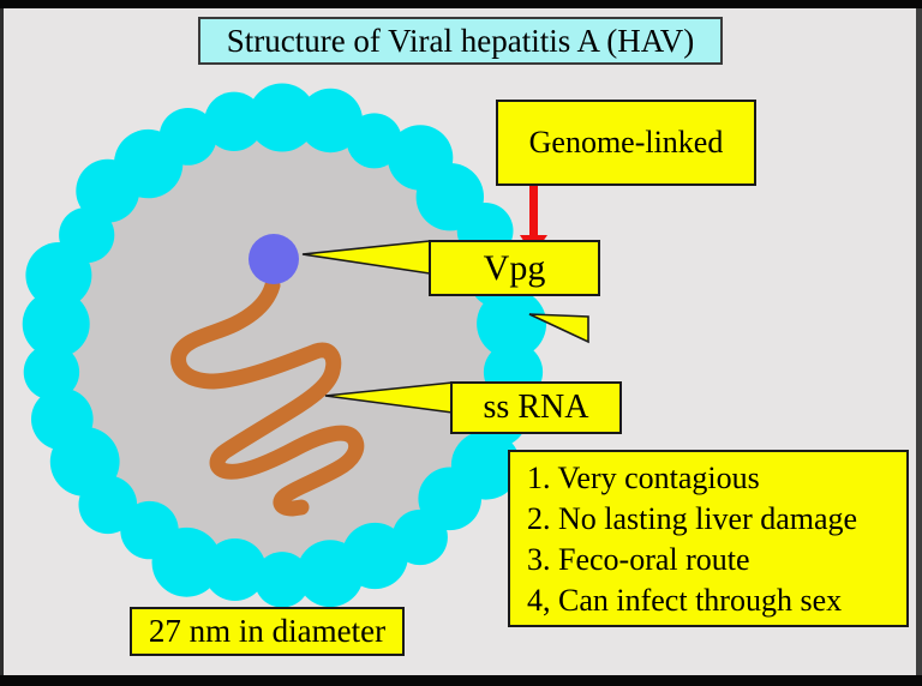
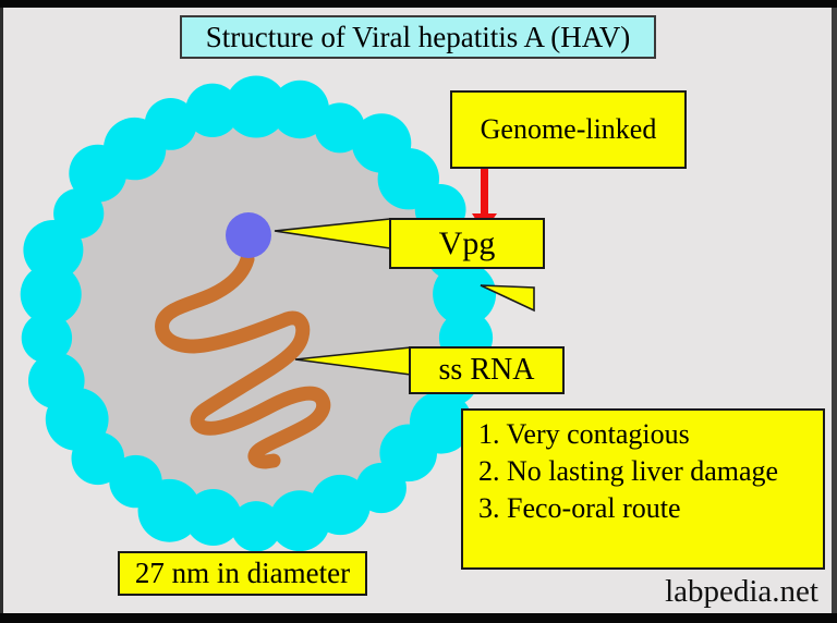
  Structure of Viral hepatitis A (HAV)
  Genome-linked
  Vpg
  ss RNA
  1. Very contagious
  2. No lasting liver damage
  3. Feco-oral route
- 4, Can infect through sex
  27 nm in diameter
+ labpedia.net
